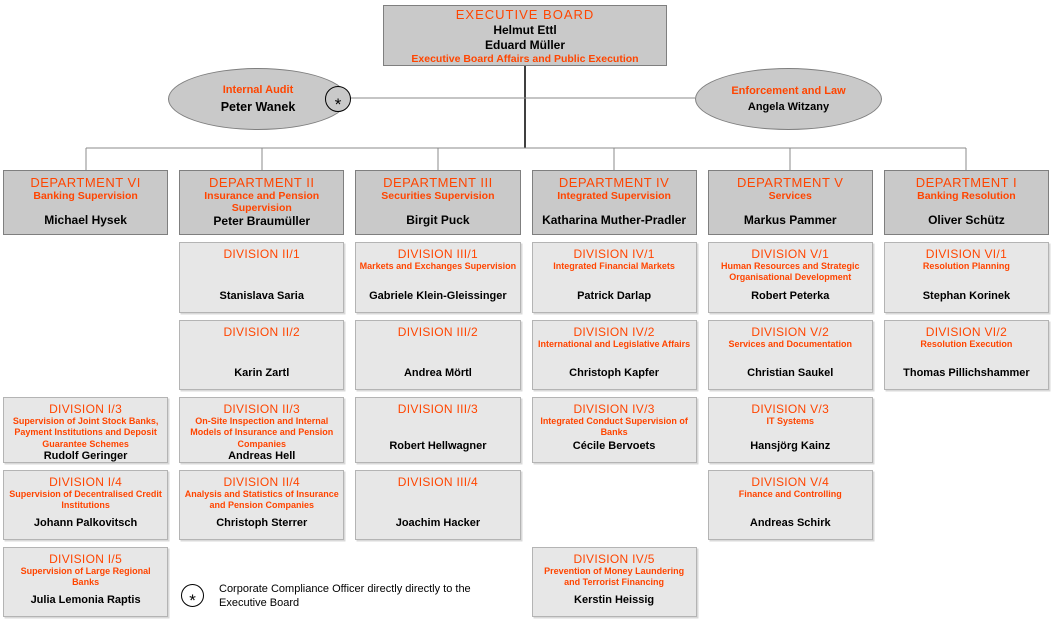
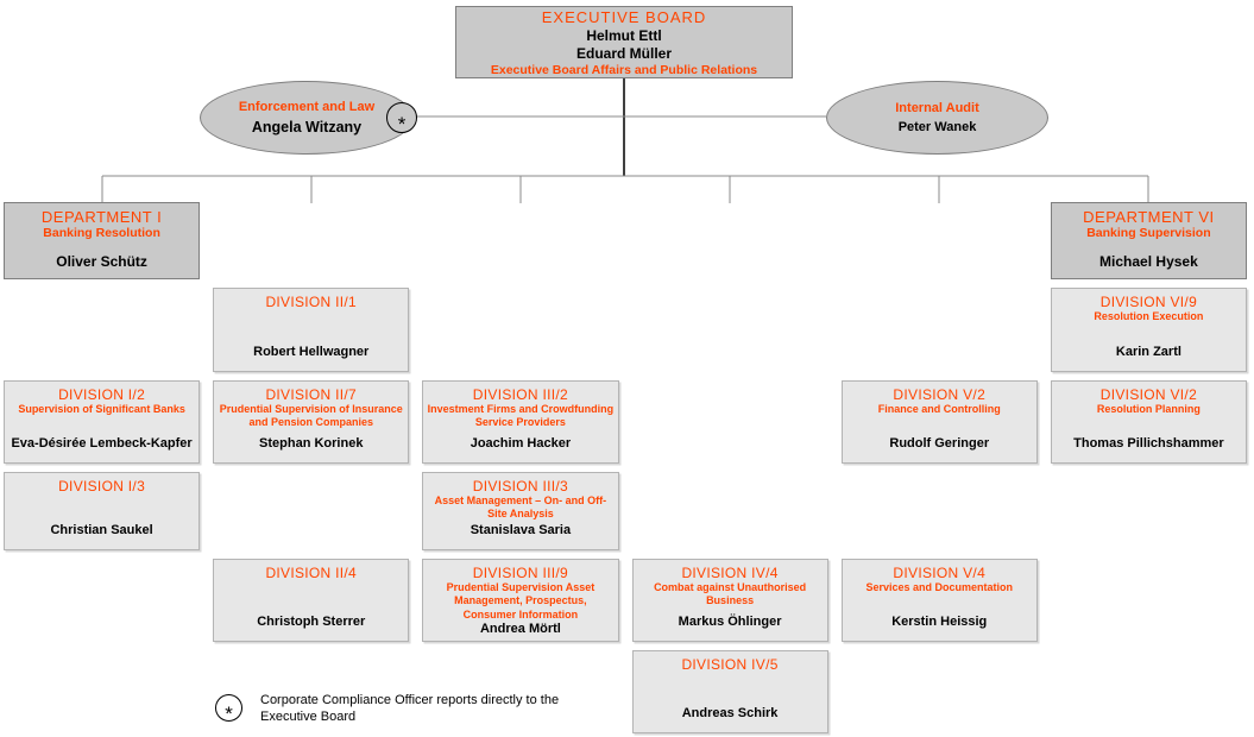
  EXECUTIVE BOARD
  Helmut Ettl
  Eduard Müller
- Executive Board Affairs and Public Execution
+ Executive Board Affairs and Public Relations
- Internal Audit
+ Enforcement and Law
- Peter Wanek
+ Angela Witzany
  *
- Enforcement and Law
+ Internal Audit
- Angela Witzany
+ Peter Wanek
- DEPARTMENT VI
+ DEPARTMENT I
- Banking Supervision
+ Banking Resolution
- Michael Hysek
+ Oliver Schütz
- DEPARTMENT II
- Insurance and Pension Supervision
- Peter Braumüller
- DEPARTMENT III
- Securities Supervision
- Birgit Puck
- DEPARTMENT IV
- Integrated Supervision
- Katharina Muther-Pradler
- DEPARTMENT V
- Services
- Markus Pammer
- DEPARTMENT I
+ DEPARTMENT VI
- Banking Resolution
+ Banking Supervision
- Oliver Schütz
+ Michael Hysek
  DIVISION II/1
- Stanislava Saria
+ Robert Hellwagner
- DIVISION III/1
- Markets and Exchanges Supervision
- Gabriele Klein-Gleissinger
- DIVISION IV/1
- Integrated Financial Markets
- Patrick Darlap
- DIVISION V/1
- Human Resources and Strategic Organisational Development
- Robert Peterka
- DIVISION VI/1
+ DIVISION VI/9
- Resolution Planning
+ Resolution Execution
- Stephan Korinek
+ Karin Zartl
+ DIVISION I/2
+ Supervision of Significant Banks
+ Eva-Désirée Lembeck-Kapfer
- DIVISION II/2
+ DIVISION II/7
+ Prudential Supervision of Insurance and Pension Companies
- Karin Zartl
+ Stephan Korinek
  DIVISION III/2
+ Investment Firms and Crowdfunding Service Providers
- Andrea Mörtl
+ Joachim Hacker
- DIVISION IV/2
- International and Legislative Affairs
- Christoph Kapfer
  DIVISION V/2
- Services and Documentation
+ Finance and Controlling
- Christian Saukel
+ Rudolf Geringer
  DIVISION VI/2
- Resolution Execution
+ Resolution Planning
  Thomas Pillichshammer
  DIVISION I/3
- Supervision of Joint Stock Banks, Payment Institutions and Deposit Guarantee Schemes
- Rudolf Geringer
+ Christian Saukel
- DIVISION II/3
- On-Site Inspection and Internal Models of Insurance and Pension Companies
- Andreas Hell
  DIVISION III/3
+ Asset Management – On- and Off-Site Analysis
- Robert Hellwagner
+ Stanislava Saria
- DIVISION IV/3
- Integrated Conduct Supervision of Banks
- Cécile Bervoets
- DIVISION V/3
- IT Systems
- Hansjörg Kainz
- DIVISION I/4
- Supervision of Decentralised Credit Institutions
- Johann Palkovitsch
  DIVISION II/4
- Analysis and Statistics of Insurance and Pension Companies
  Christoph Sterrer
- DIVISION III/4
+ DIVISION III/9
+ Prudential Supervision Asset Management, Prospectus, Consumer Information
- Joachim Hacker
+ Andrea Mörtl
+ DIVISION IV/4
+ Combat against Unauthorised Business
+ Markus Öhlinger
  DIVISION V/4
- Finance and Controlling
+ Services and Documentation
- Andreas Schirk
+ Kerstin Heissig
- DIVISION I/5
- Supervision of Large Regional Banks
- Julia Lemonia Raptis
  DIVISION IV/5
- Prevention of Money Laundering and Terrorist Financing
- Kerstin Heissig
+ Andreas Schirk
  *
- Corporate Compliance Officer directly directly to the Executive Board
+ Corporate Compliance Officer reports directly to the Executive Board
